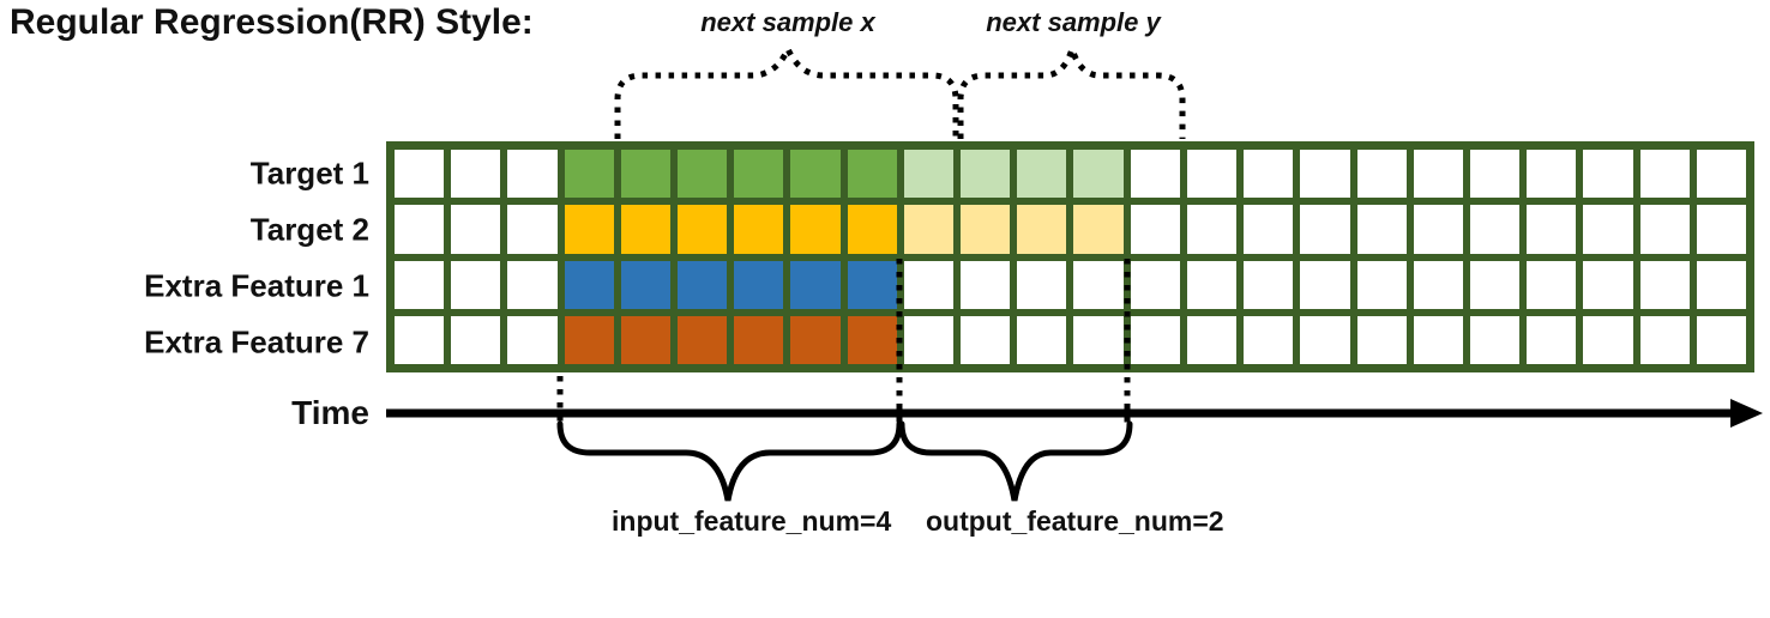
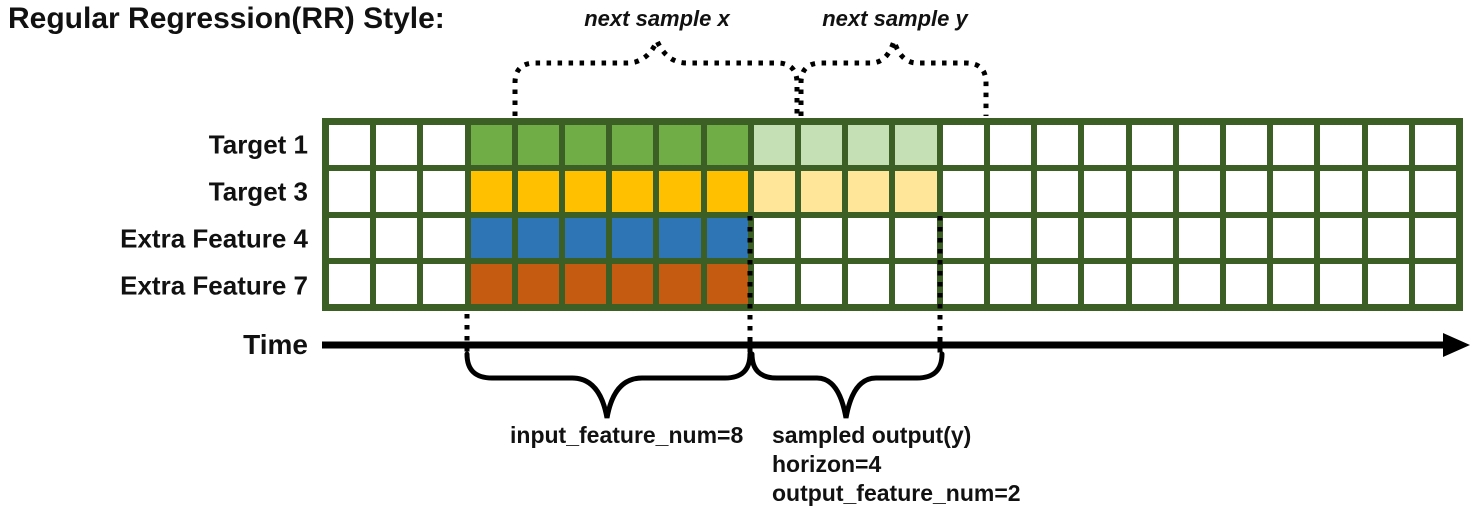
  Regular Regression(RR) Style:
  Target 1
- Target 2
+ Target 3
- Extra Feature 1
+ Extra Feature 4
  Extra Feature 7
  next sample x
  next sample y
  Time
- input_feature_num=4
+ input_feature_num=8
+ sampled output(y)
+ horizon=4
  output_feature_num=2
